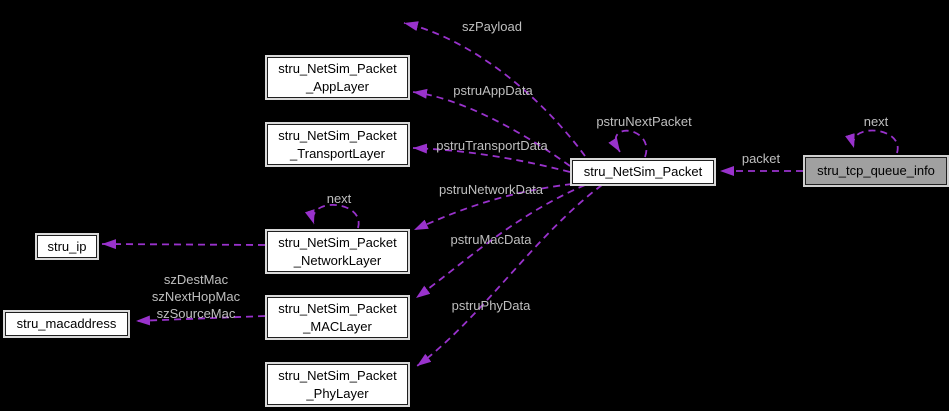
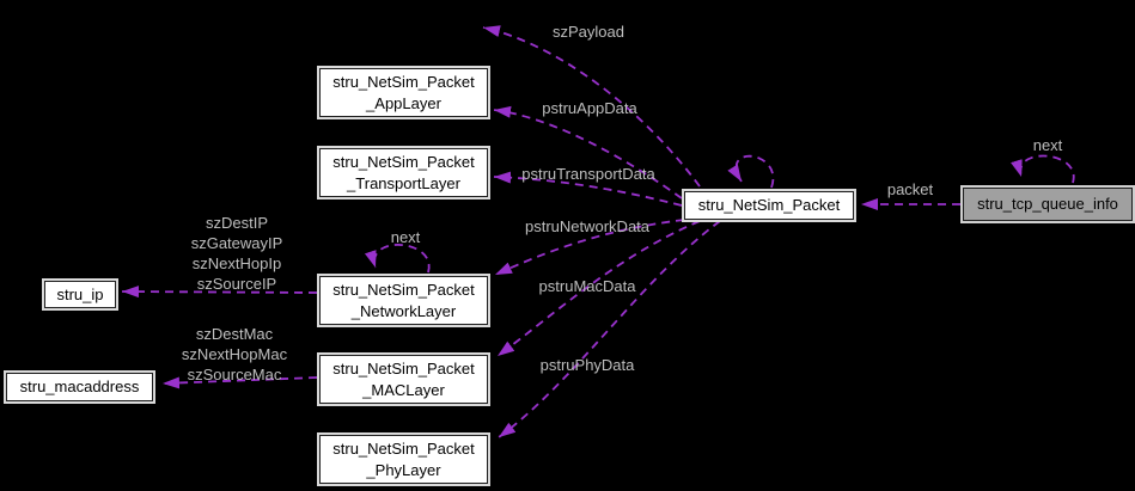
  stru_NetSim_Packet
  _AppLayer
  stru_NetSim_Packet
  _TransportLayer
  stru_NetSim_Packet
  _NetworkLayer
  stru_NetSim_Packet
  _MACLayer
  stru_NetSim_Packet
  _PhyLayer
  stru_ip
  stru_macaddress
  stru_NetSim_Packet
  stru_tcp_queue_info
  szPayload
  pstruAppData
  pstruTransportData
  pstruNetworkData
  pstruMacData
  pstruPhyData
- pstruNextPacket
  packet
  next
  next
+ szDestIP
+ szGatewayIP
+ szNextHopIp
+ szSourceIP
  szDestMac
  szNextHopMac
  szSourceMac
